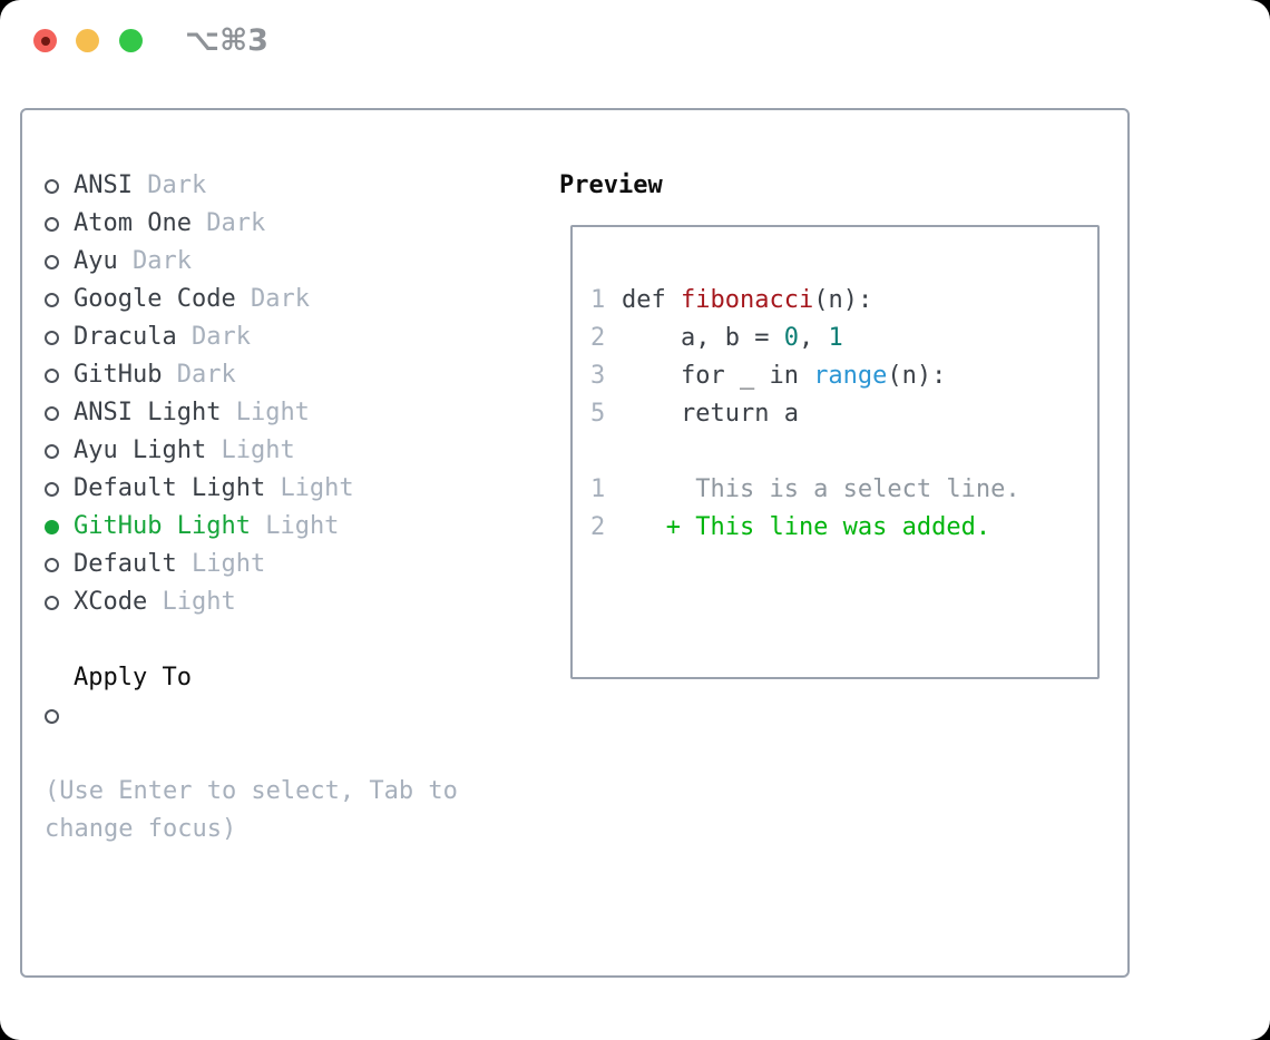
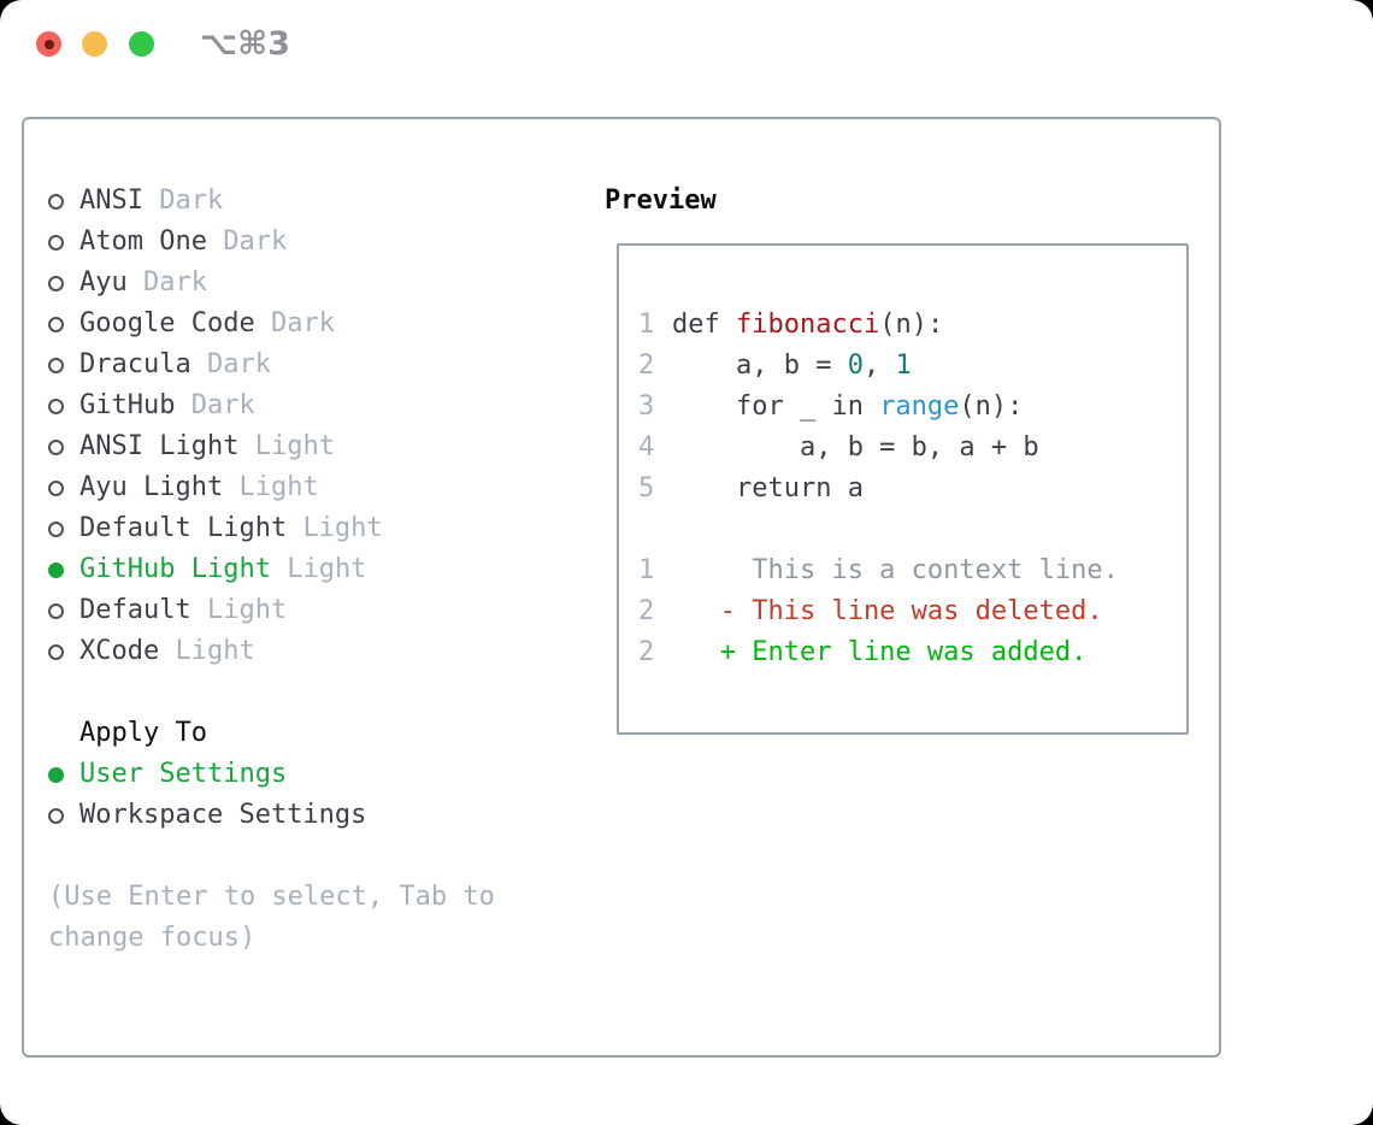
  ⌥⌘3
  ANSI
  Dark
  Atom One
  Dark
  Ayu
  Dark
  Google Code
  Dark
  Dracula
  Dark
  GitHub
  Dark
  ANSI Light
  Light
  Ayu Light
  Light
  Default Light
  Light
  GitHub Light
  Light
  Default
  Light
  XCode
  Light
  Apply To
+ User Settings
+ Workspace Settings
  (Use Enter to select, Tab to
  change focus)
  Preview
  1 def fibonacci(n):
  2 a, b = 0, 1
  3 for _ in range(n):
+ 4 a, b = b, a + b
  5 return a
- 1 This is a select line.
+ 1 This is a context line.
+ 2 - This line was deleted.
- 2 + This line was added.
+ 2 + Enter line was added.
